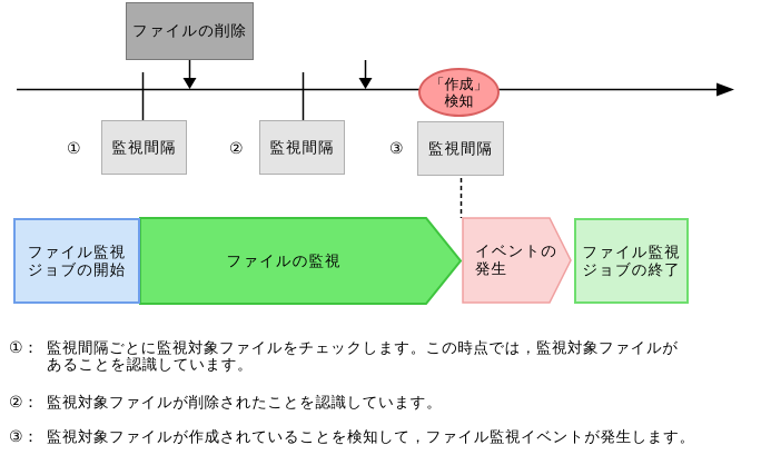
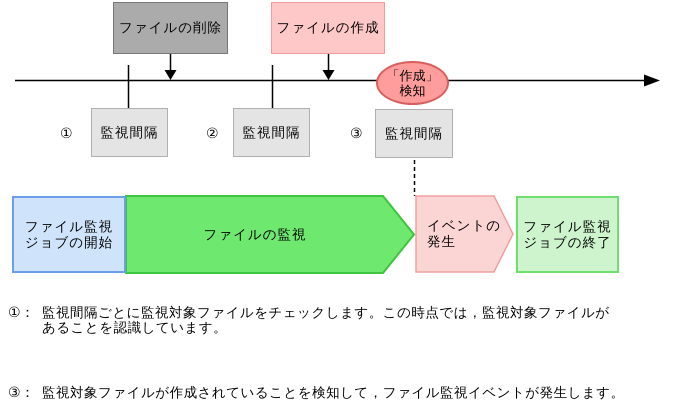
  ファイルの削除
+ ファイルの作成
  「作成」
  検知
  ①
  ②
  ③
  監視間隔
  監視間隔
  監視間隔
  ファイル監視
  ジョブの開始
  ファイルの監視
  イベントの
  発生
  ファイル監視
  ジョブの終了
  ①：
  監視間隔ごとに監視対象ファイルをチェックします。この時点では，監視対象ファイルが
  あることを認識しています。
- ②：
- 監視対象ファイルが削除されたことを認識しています。
  ③：
  監視対象ファイルが作成されていることを検知して，ファイル監視イベントが発生します。
